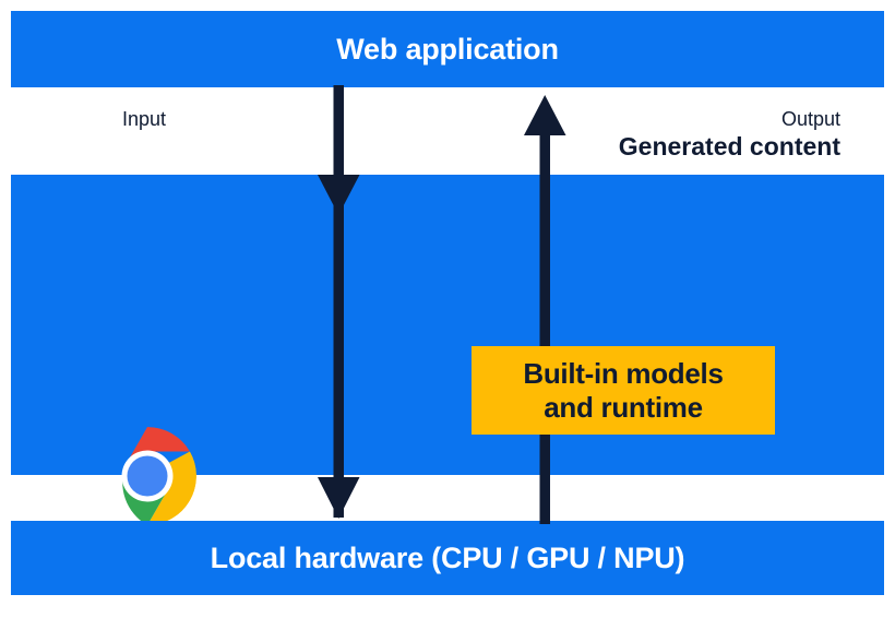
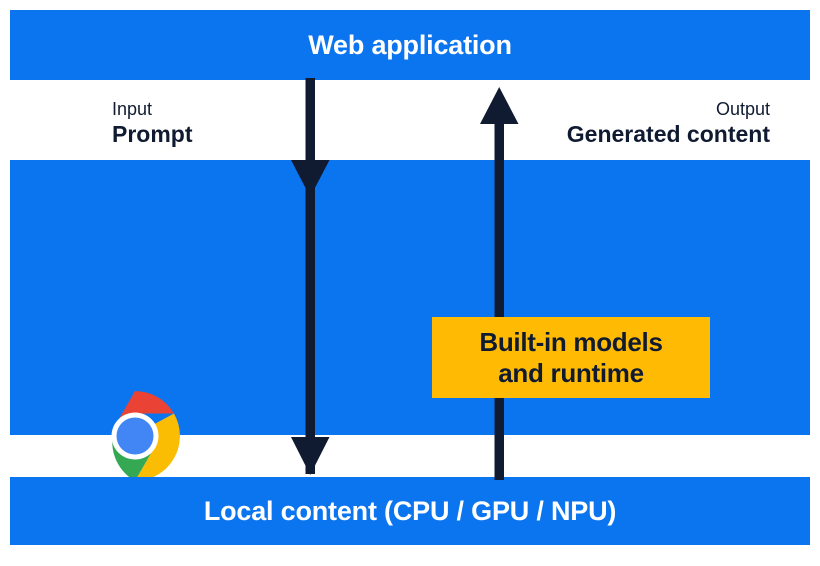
  Web application
- Local hardware (CPU / GPU / NPU)
+ Local content (CPU / GPU / NPU)
  Built-in models
  and runtime
  Input
+ Prompt
  Output
  Generated content
